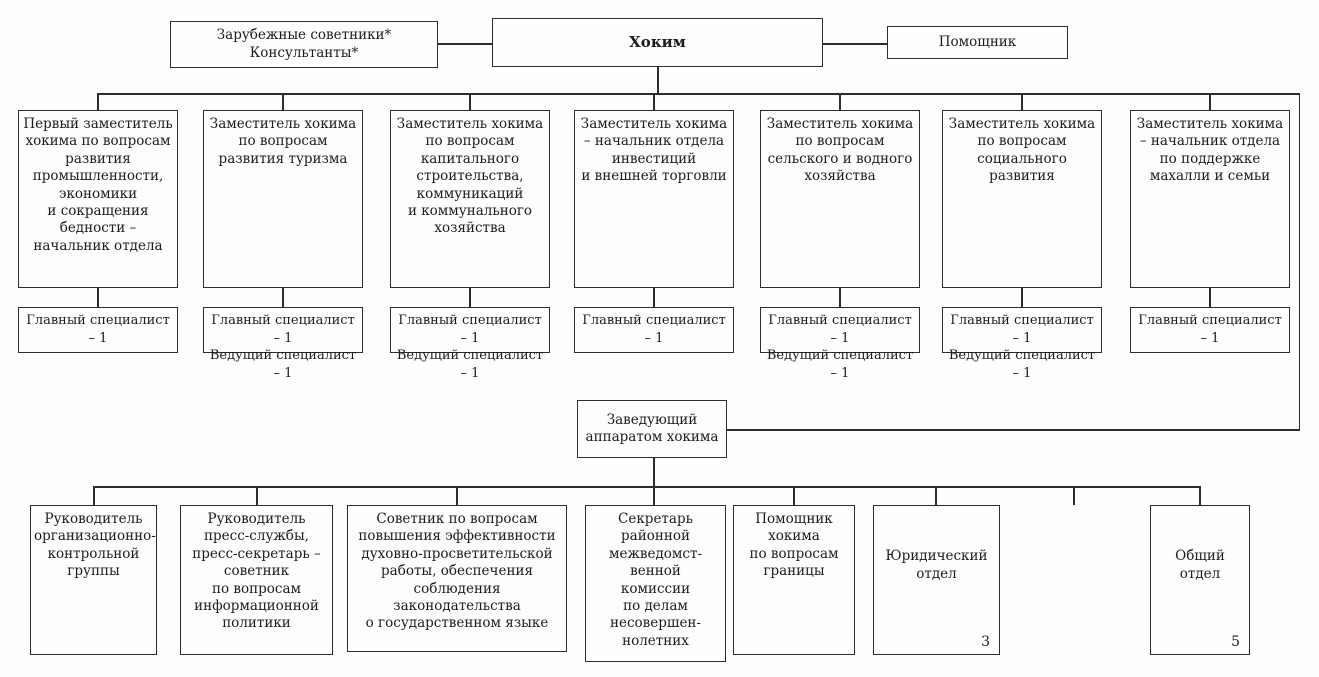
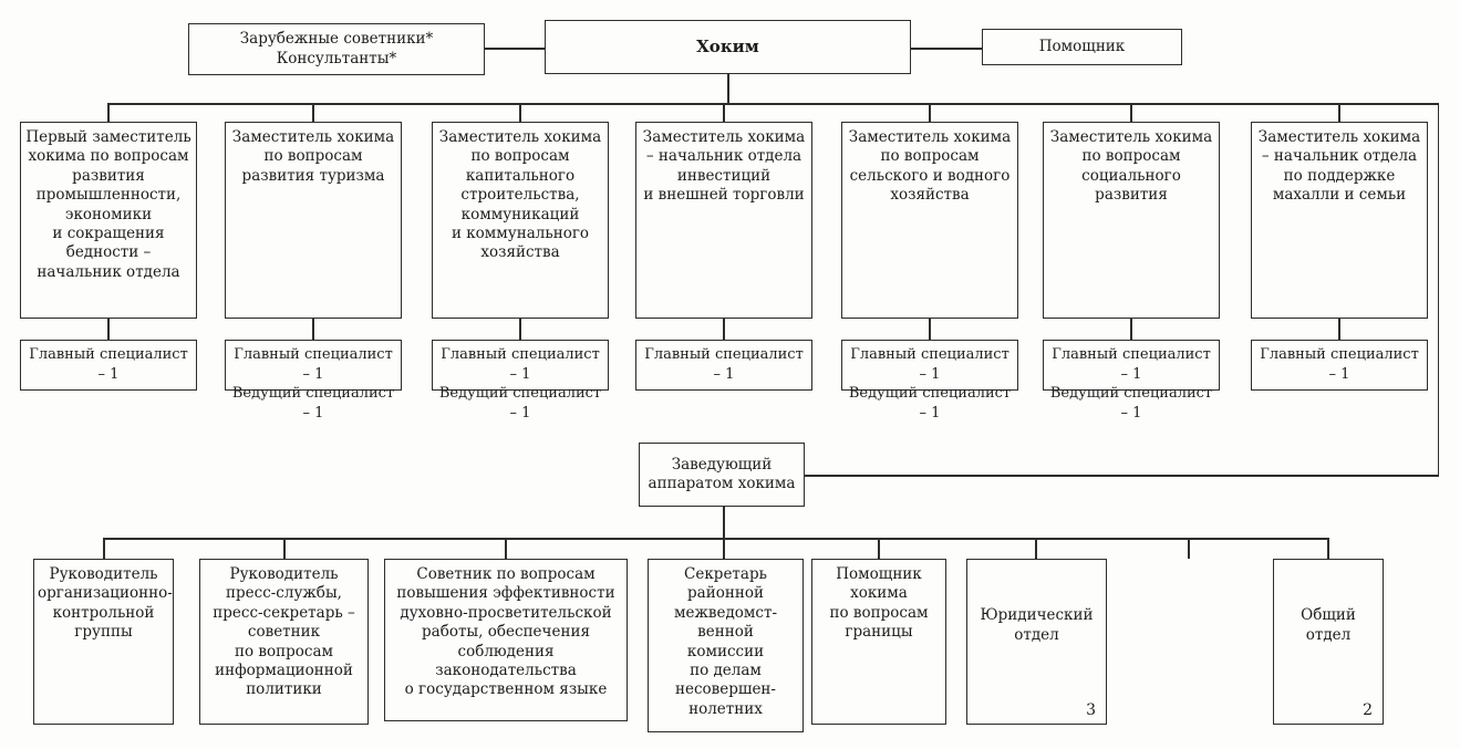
  Зарубежные советники*
  Консультанты*
  Хоким
  Помощник
  Первый заместитель
  хокима по вопросам
  развития
  промышленности,
  экономики
  и сокращения
  бедности –
  начальник отдела
  Заместитель хокима
  по вопросам
  развития туризма
  Заместитель хокима
  по вопросам
  капитального
  строительства,
  коммуникаций
  и коммунального
  хозяйства
  Заместитель хокима
  – начальник отдела
  инвестиций
  и внешней торговли
  Заместитель хокима
  по вопросам
  сельского и водного
  хозяйства
  Заместитель хокима
  по вопросам
  социального
  развития
  Заместитель хокима
  – начальник отдела
  по поддержке
  махалли и семьи
  Главный специалист – 1
  Главный специалист – 1
  Ведущий специалист – 1
  Главный специалист – 1
  Ведущий специалист – 1
  Главный специалист – 1
  Главный специалист – 1
  Ведущий специалист – 1
  Главный специалист – 1
  Ведущий специалист – 1
  Главный специалист – 1
  Заведующий
  аппаратом хокима
  Руководитель
  организационно-
  контрольной
  группы
  Руководитель
  пресс-службы,
  пресс-секретарь –
  советник
  по вопросам
  информационной
  политики
  Советник по вопросам
  повышения эффективности
  духовно-просветительской
  работы, обеспечения
  соблюдения
  законодательства
  о государственном языке
  Секретарь
  районной
  межведомст-
  венной
  комиссии
  по делам
  несовершен-
  нолетних
  Помощник
  хокима
  по вопросам
  границы
  Юридический
  отдел
  3
  Общий
  отдел
- 5
+ 2
